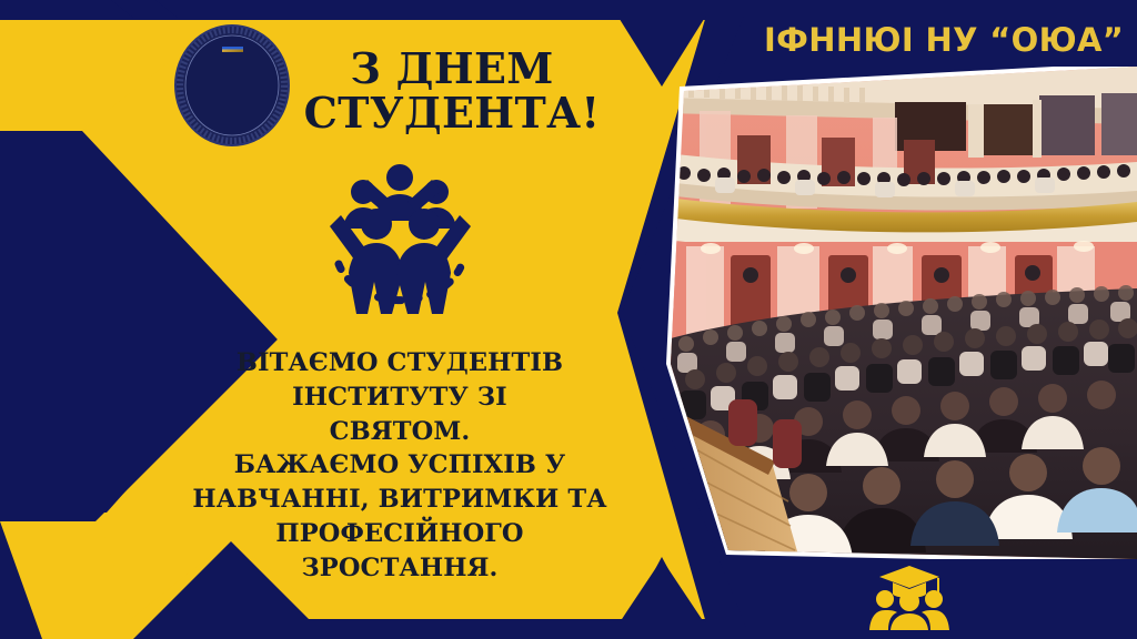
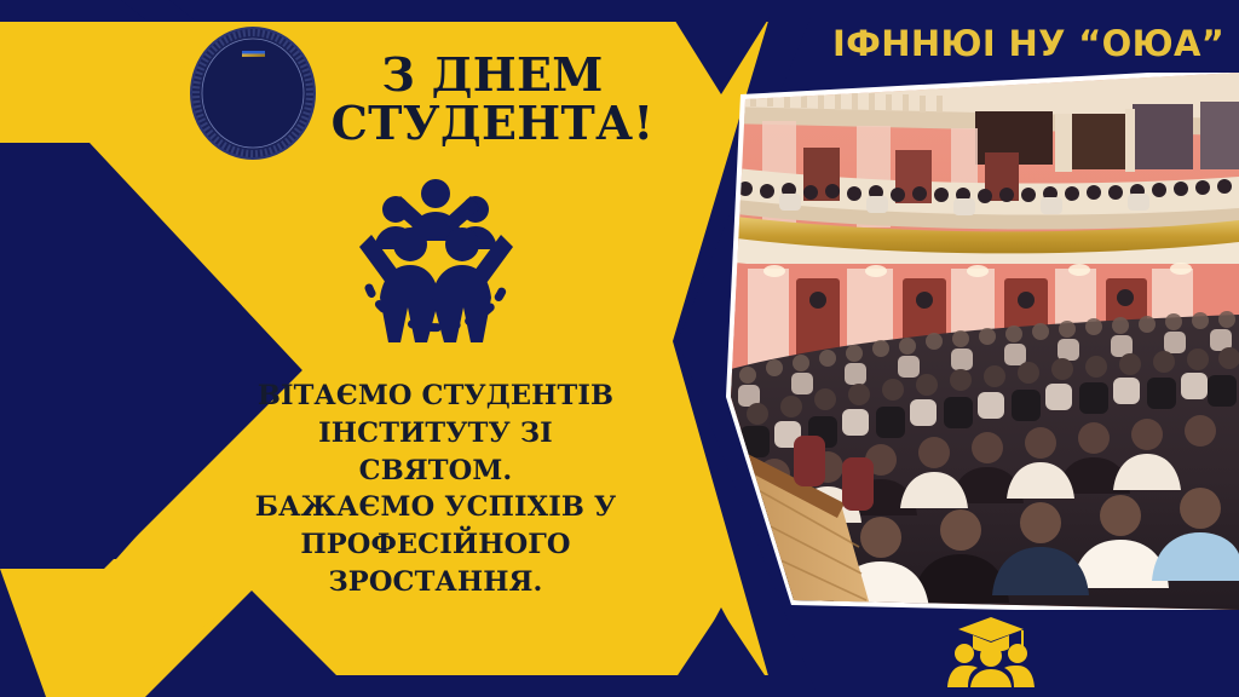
  З ДНЕМ
  СТУДЕНТА!
  ВІТАЄМО СТУДЕНТІВ
  ІНСТИТУТУ ЗІ
  СВЯТОМ.
  БАЖАЄМО УСПІХІВ У
- НАВЧАННІ, ВИТРИМКИ ТА
  ПРОФЕСІЙНОГО
  ЗРОСТАННЯ.
  ІФННЮІ НУ “ОЮА”
